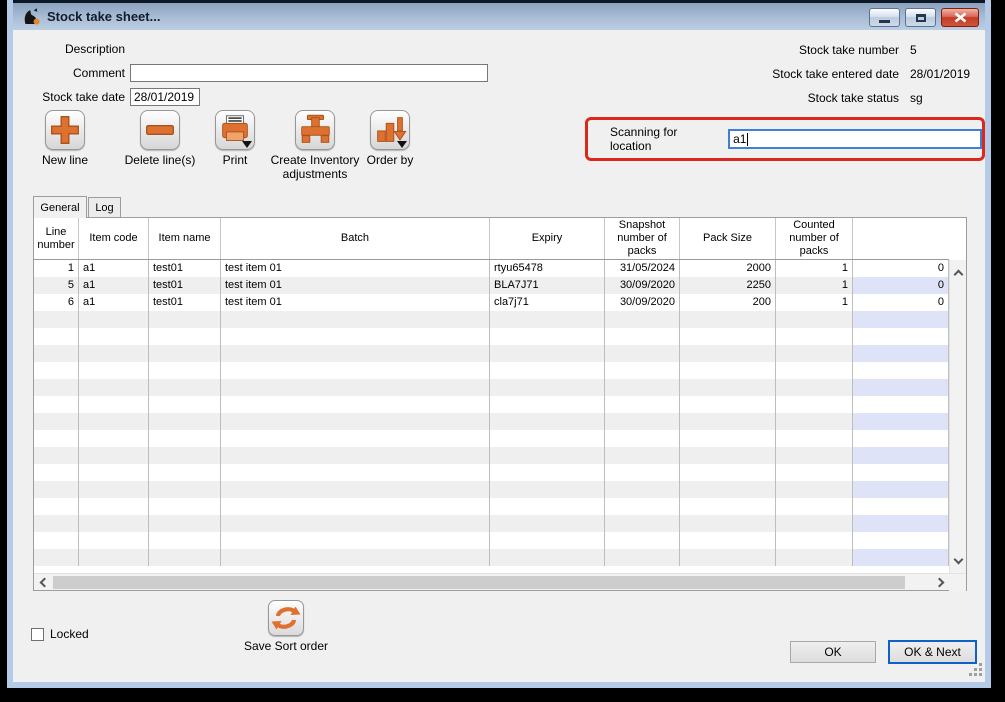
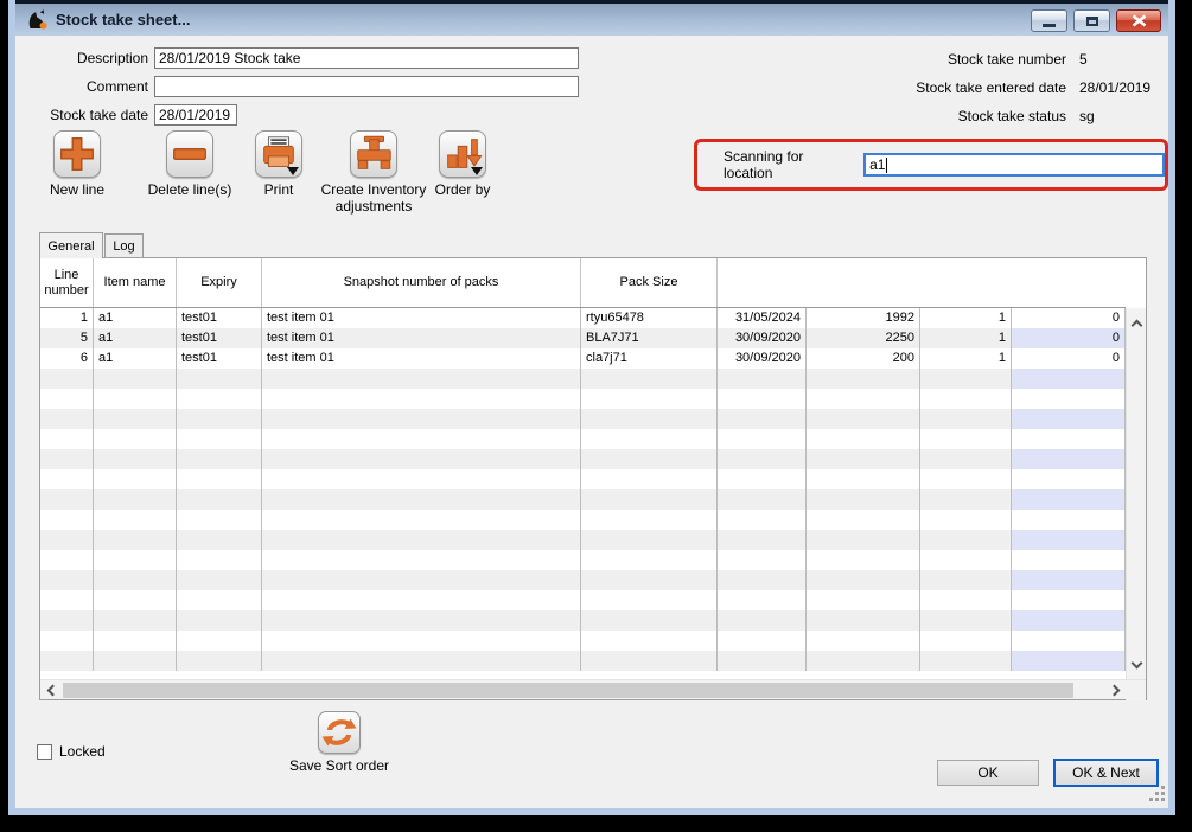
  Stock take sheet...
  Description
+ 28/01/2019 Stock take
  Comment
  Stock take date
  28/01/2019
  Stock take number
  5
  Stock take entered date
  28/01/2019
  Stock take status
  sg
  New line
  Delete line(s)
  Print
  Create Inventory adjustments
  Order by
  Scanning for location
  a1
  General
  Log
  Line number
- Item code
  Item name
- Batch
  Expiry
  Snapshot number of packs
  Pack Size
- Counted number of packs
  1
  a1
  test01
  test item 01
  rtyu65478
  31/05/2024
- 2000
+ 1992
  1
  0
  5
  a1
  test01
  test item 01
  BLA7J71
  30/09/2020
  2250
  1
  0
  6
  a1
  test01
  test item 01
  cla7j71
  30/09/2020
  200
  1
  0
  Locked
  Save Sort order
  OK
  OK & Next
